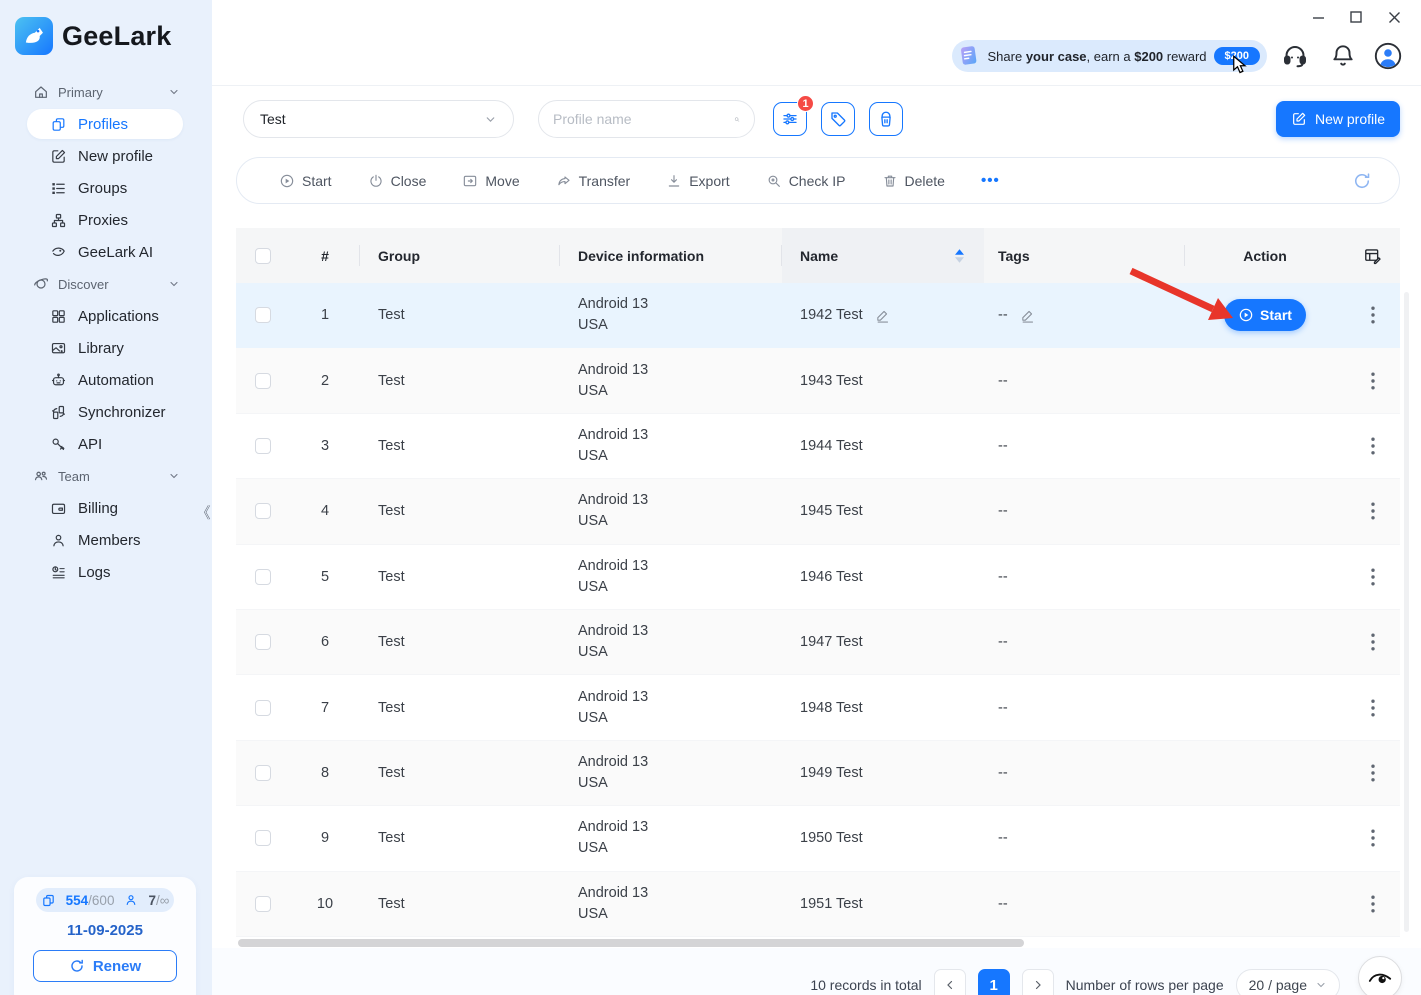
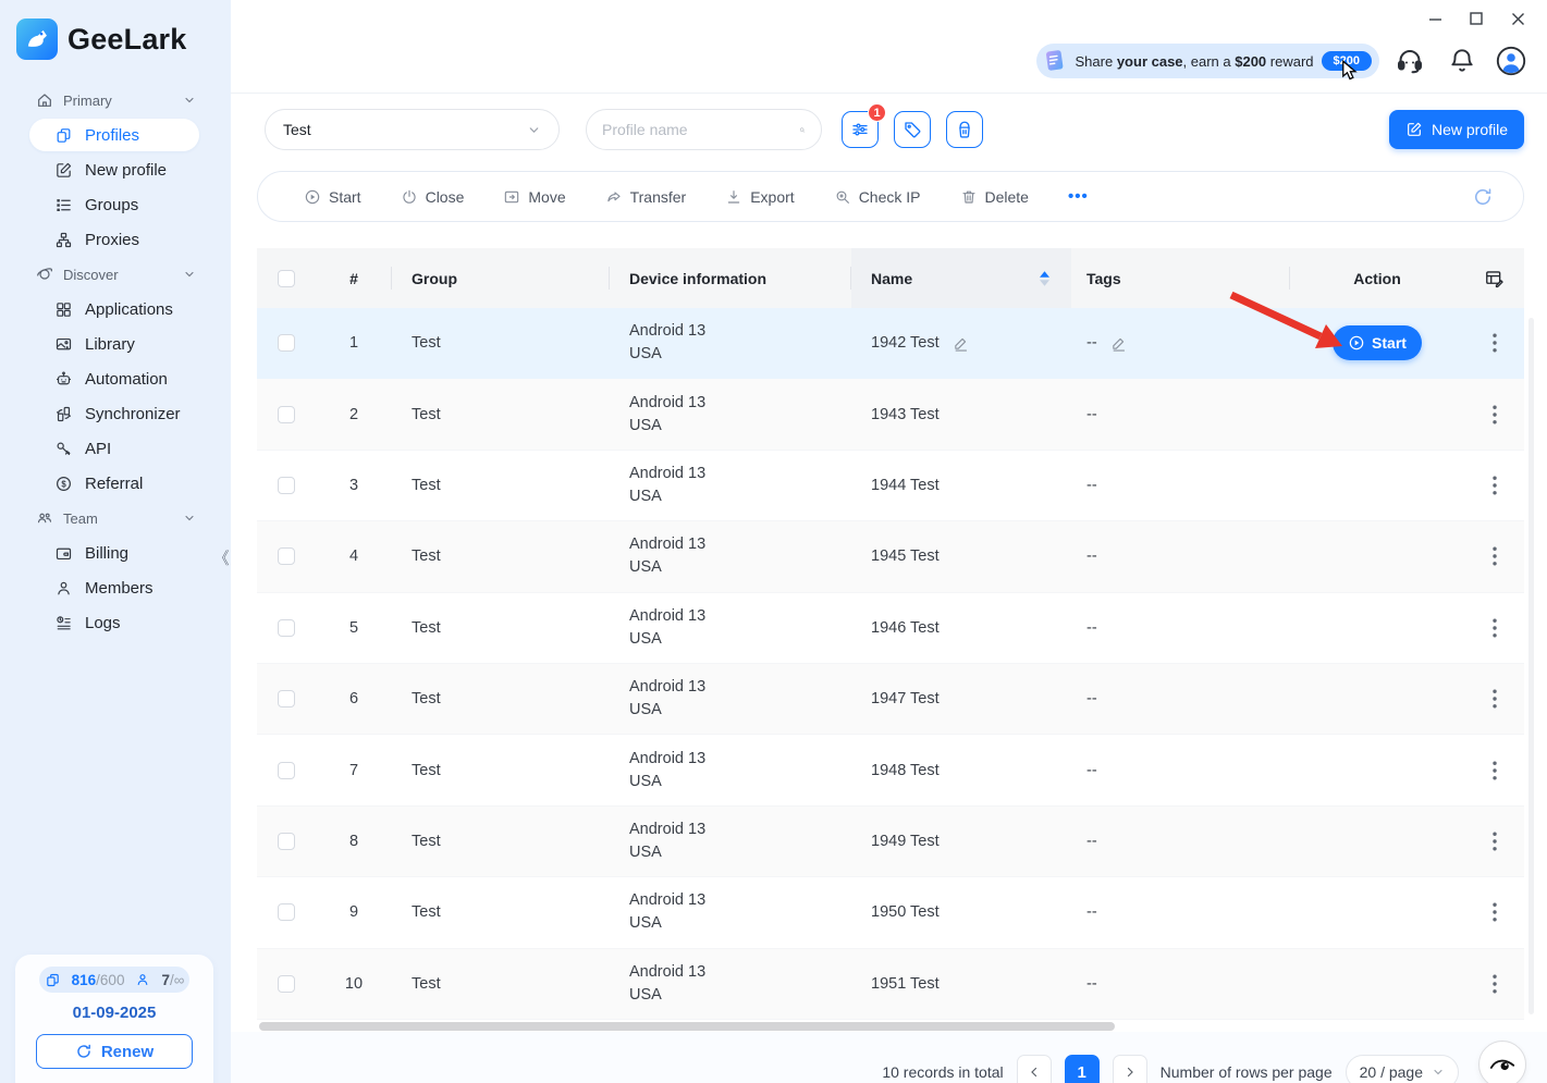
  GeeLark
  Primary
  Profiles
  New profile
  Groups
  Proxies
- GeeLark AI
  Discover
  Applications
  Library
  Automation
  Synchronizer
  API
+ $
+ Referral
  Team
  Billing
  Members
  Logs
  《
- 554/600
+ 816/600
  7/∞
- 11-09-2025
+ 01-09-2025
  Renew
  Share your case, earn a $200 reward
  $00
  Test
  Profile name
  1
  New profile
  Start
  Close
  Move
  Transfer
  Export
  Check IP
  Delete
  •••
  #
  Group
  Device information
  Name
  Tags
  Action
  1
  Test
  Android 13
  USA
  1942 Test
  --
  Start
  2
  Test
  Android 13
  USA
  1943 Test
  --
  3
  Test
  Android 13
  USA
  1944 Test
  --
  4
  Test
  Android 13
  USA
  1945 Test
  --
  5
  Test
  Android 13
  USA
  1946 Test
  --
  6
  Test
  Android 13
  USA
  1947 Test
  --
  7
  Test
  Android 13
  USA
  1948 Test
  --
  8
  Test
  Android 13
  USA
  1949 Test
  --
  9
  Test
  Android 13
  USA
  1950 Test
  --
  10
  Test
  Android 13
  USA
  1951 Test
  --
  10 records in total
  1
  Number of rows per page
  20 / page
